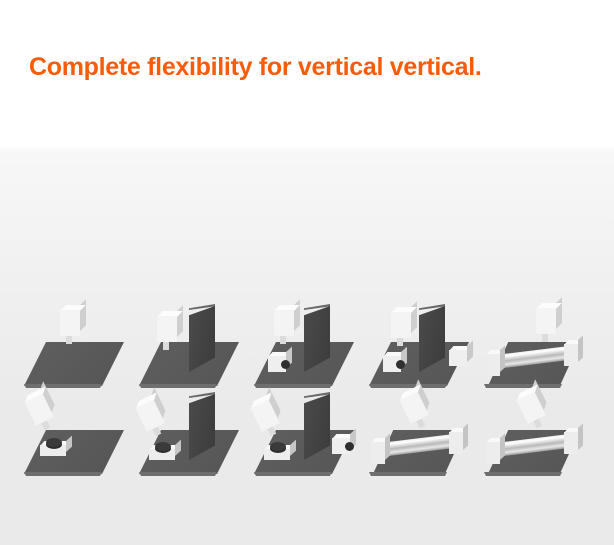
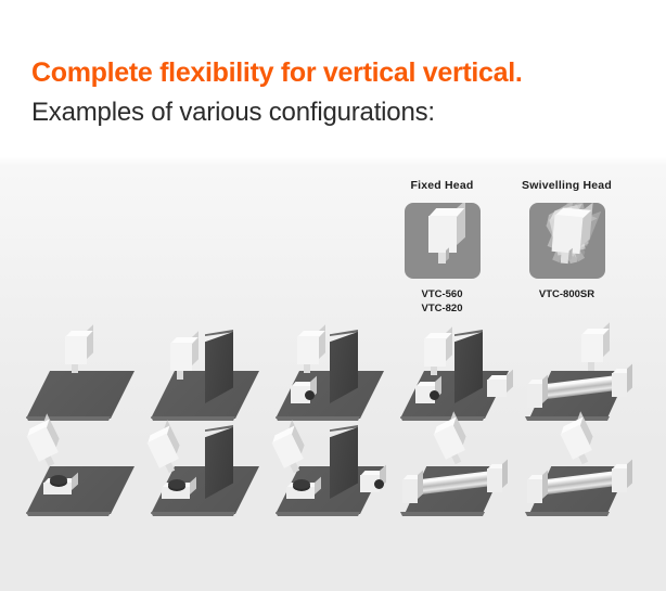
  Complete flexibility for vertical vertical.
+ Examples of various configurations:
+ Fixed Head
+ VTC-560
+ VTC-820
+ Swivelling Head
+ VTC-800SR
